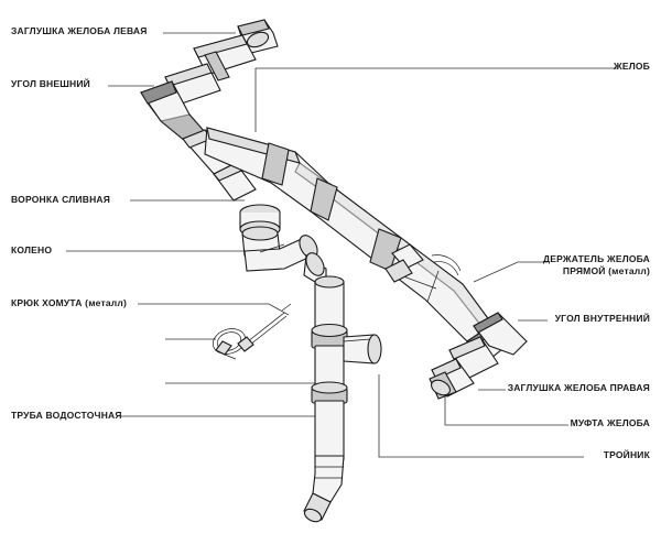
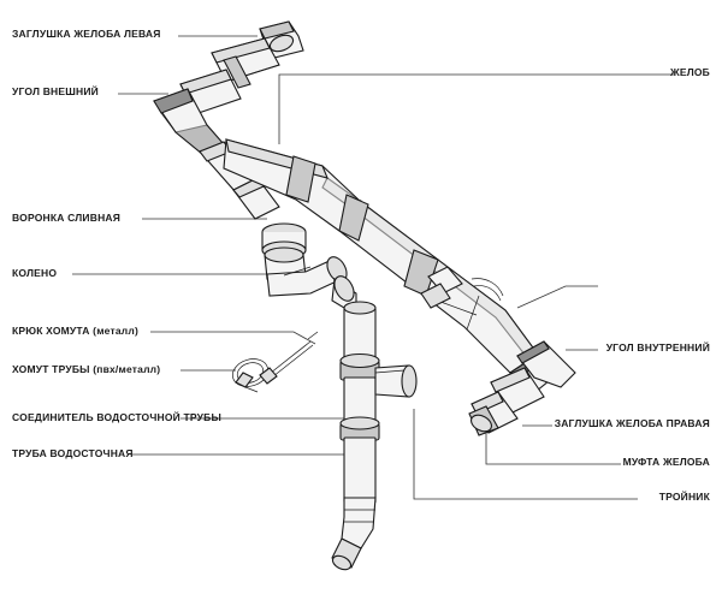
  ЗАГЛУШКА ЖЕЛОБА ЛЕВАЯ
  УГОЛ ВНЕШНИЙ
  ВОРОНКА СЛИВНАЯ
  КОЛЕНО
  КРЮК ХОМУТА (металл)
+ ХОМУТ ТРУБЫ (пвх/металл)
+ СОЕДИНИТЕЛЬ ВОДОСТОЧНОЙ ТРУБЫ
  ТРУБА ВОДОСТОЧНАЯ
  ЖЕЛОБ
- ДЕРЖАТЕЛЬ ЖЕЛОБА
- ПРЯМОЙ (металл)
  УГОЛ ВНУТРЕННИЙ
  ЗАГЛУШКА ЖЕЛОБА ПРАВАЯ
  МУФТА ЖЕЛОБА
  ТРОЙНИК
